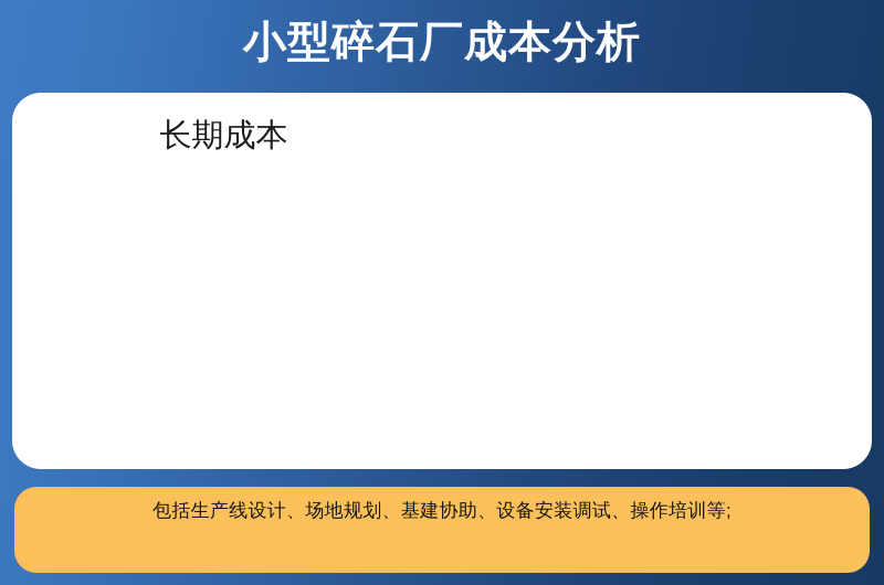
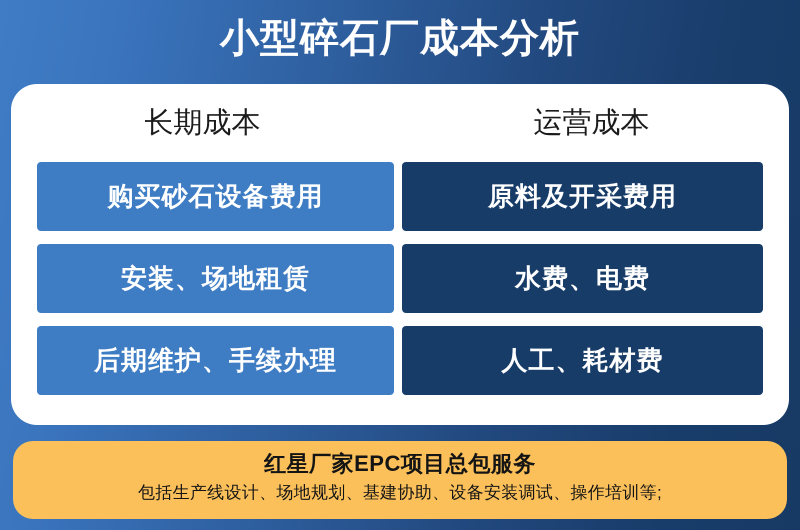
  小型碎石厂成本分析
  长期成本
+ 运营成本
+ 购买砂石设备费用
+ 原料及开采费用
+ 安装、场地租赁
+ 水费、电费
+ 后期维护、手续办理
+ 人工、耗材费
+ 红星厂家EPC项目总包服务
  包括生产线设计、场地规划、基建协助、设备安装调试、操作培训等;
